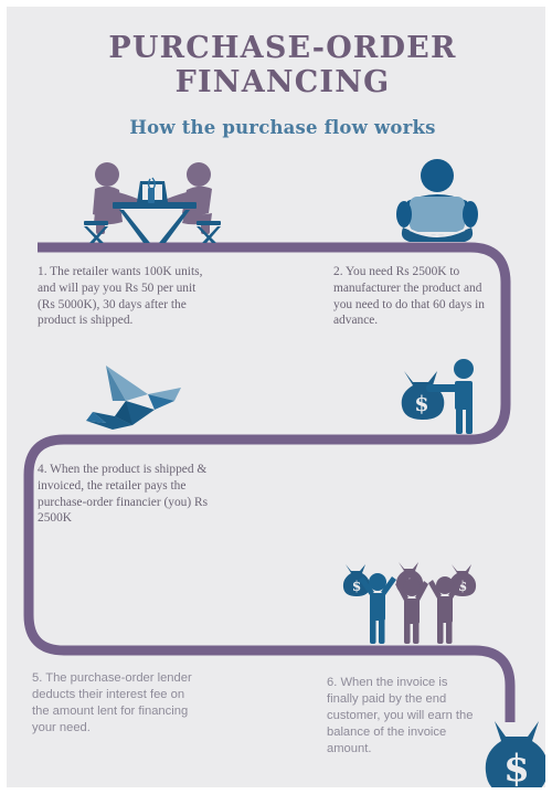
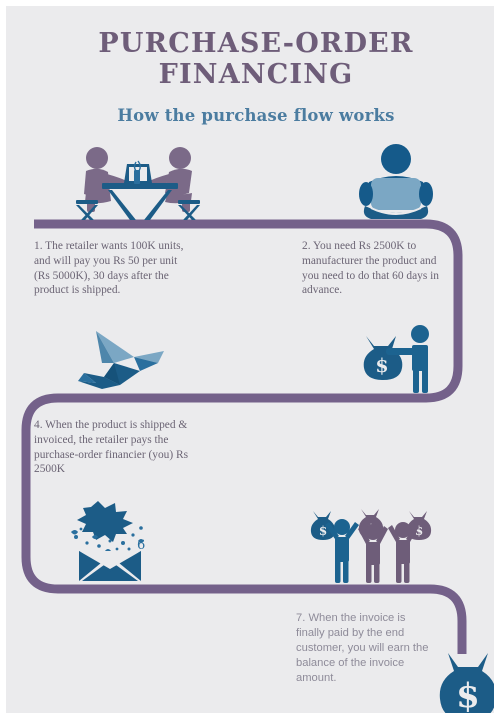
  PURCHASE-ORDER
  FINANCING
  How the purchase flow works
  $
+ 6
  $
  $
  $
  1. The retailer wants 100K units, and will pay you Rs 50 per unit (Rs 5000K), 30 days after the product is shipped.
  2. You need Rs 2500K to manufacturer the product and you need to do that 60 days in advance.
  4. When the product is shipped & invoiced, the retailer pays the purchase-order financier (you) Rs 2500K
- 5. The purchase-order lender deducts their interest fee on the amount lent for financing your need.
- 6. When the invoice is finally paid by the end customer, you will earn the balance of the invoice amount.
+ 7. When the invoice is finally paid by the end customer, you will earn the balance of the invoice amount.
